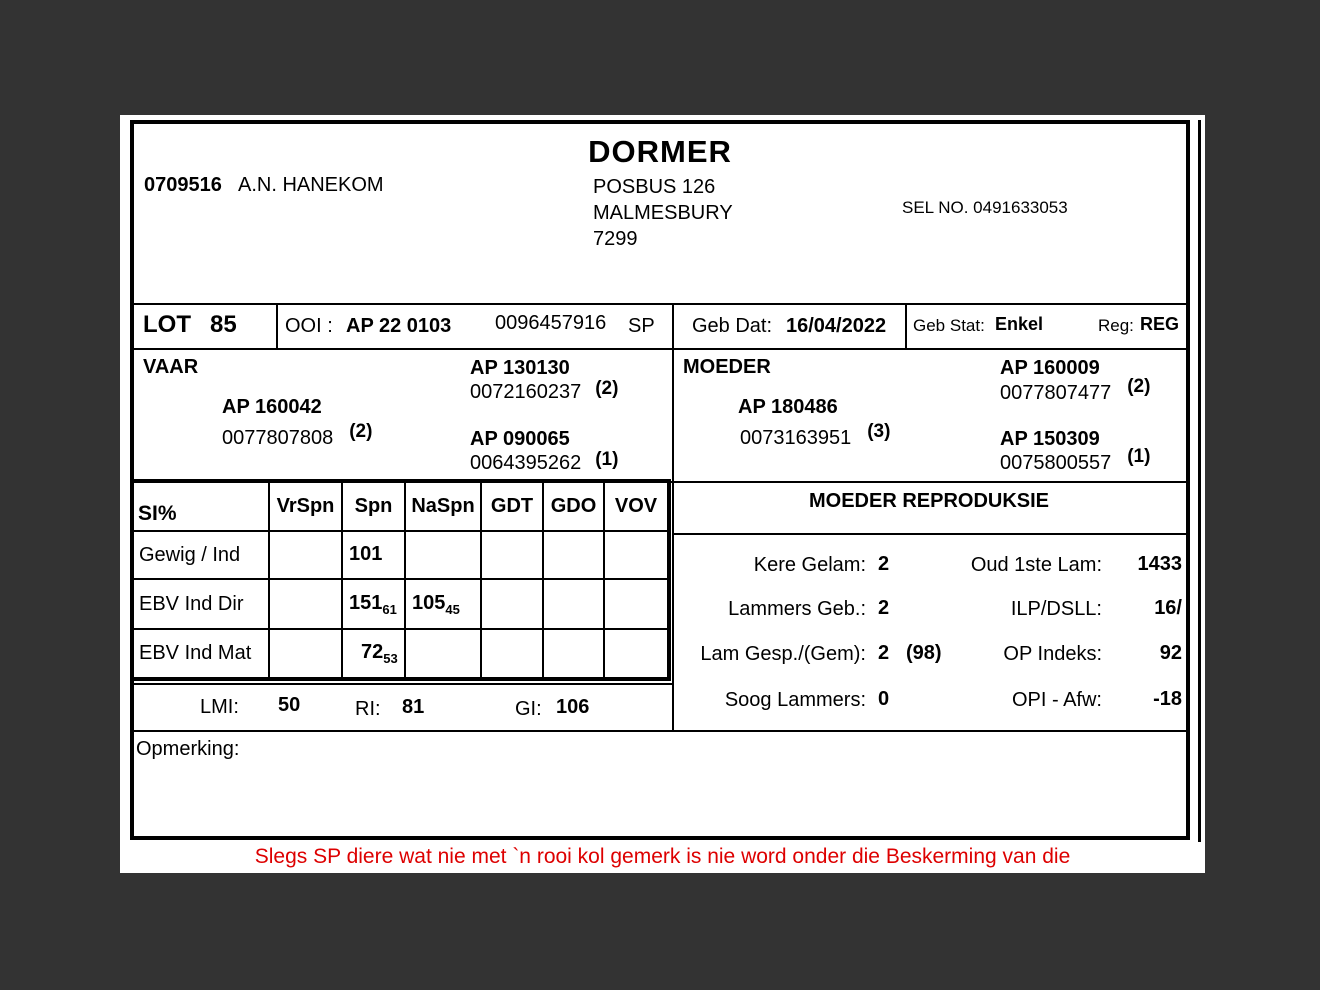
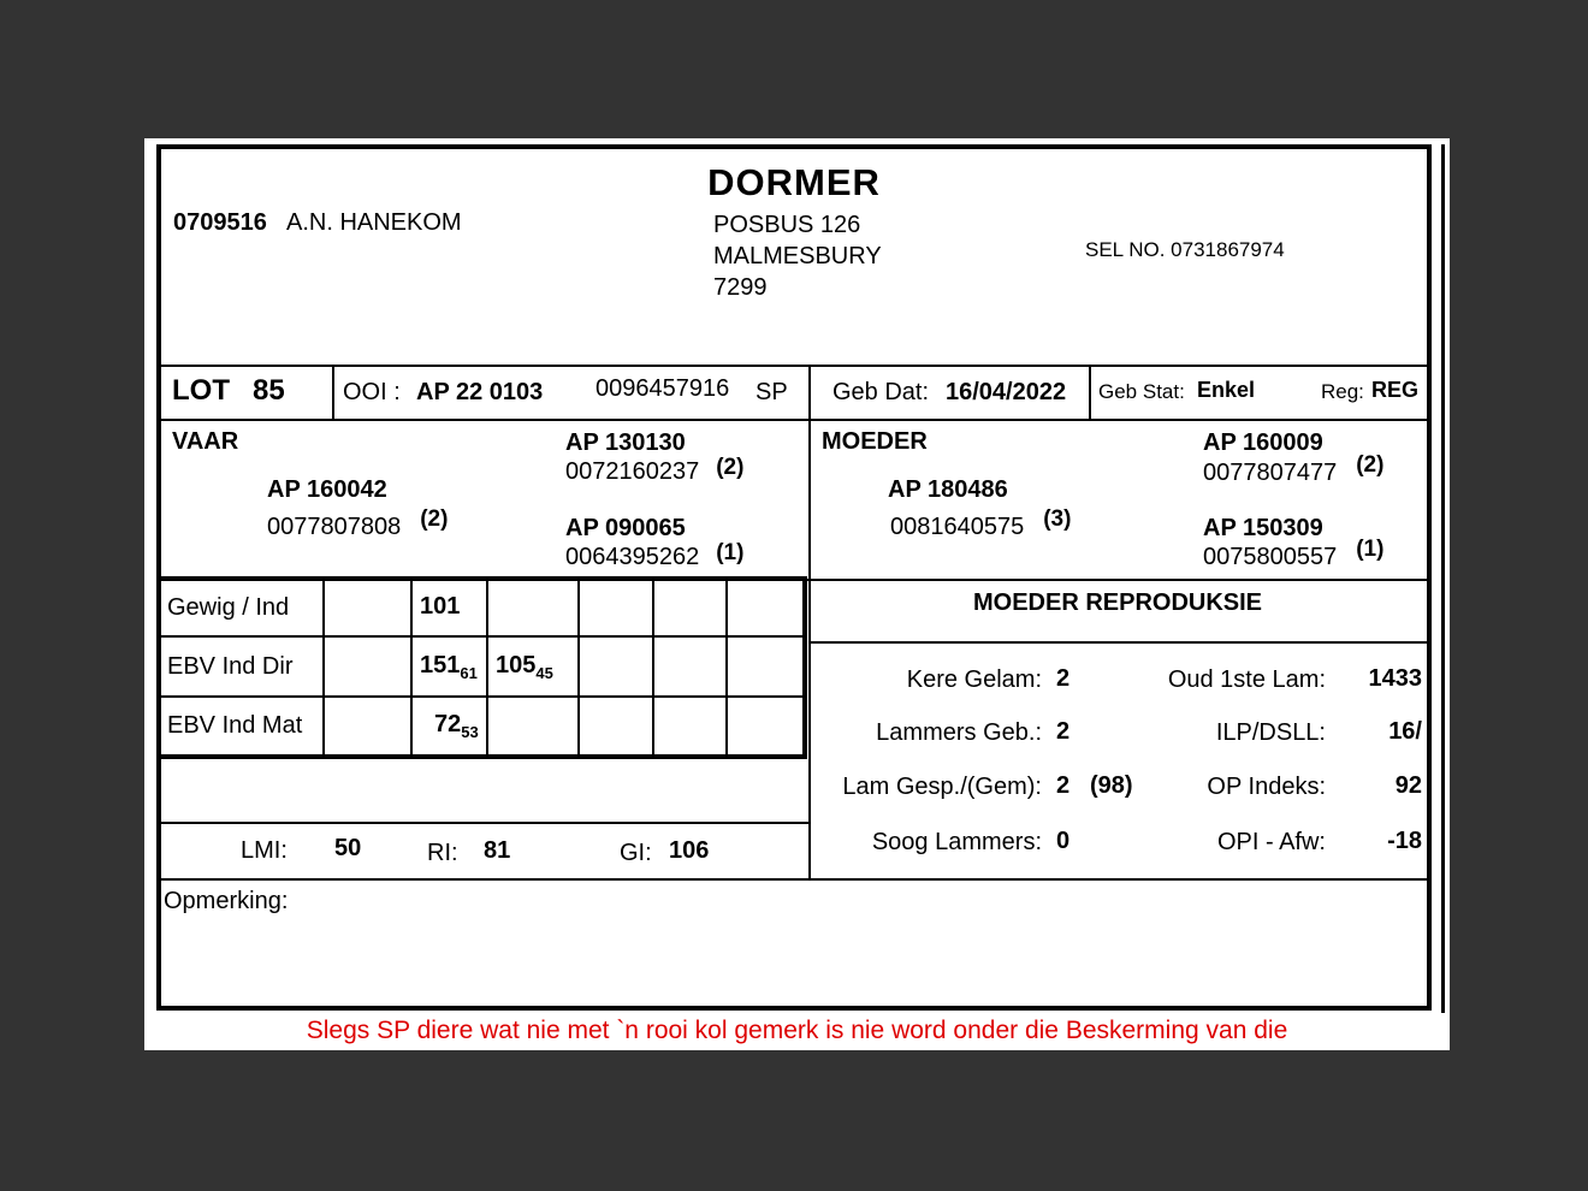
  DORMER
  0709516
  A.N. HANEKOM
  POSBUS 126
  MALMESBURY
  7299
- SEL NO. 0491633053
+ SEL NO. 0731867974
  LOT
  85
  OOI :
  AP 22 0103
  0096457916
  SP
  Geb Dat:
  16/04/2022
  Geb Stat:
  Enkel
  Reg:
  REG
  VAAR
  AP 160042
  0077807808 (2)
  AP 130130
  0072160237 (2)
  AP 090065
  0064395262 (1)
  MOEDER
  AP 180486
- 0073163951 (3)
+ 0081640575 (3)
  AP 160009
  0077807477 (2)
  AP 150309
  0075800557 (1)
- SI%	VrSpn	Spn	NaSpn	GDT	GDO	VOV
  Gewig / Ind		101
  EBV Ind Dir		15161	10545
  EBV Ind Mat		7253
  MOEDER REPRODUKSIE
  Kere Gelam:
  2
  Oud 1ste Lam:
  1433
  Lammers Geb.:
  2
  ILP/DSLL:
  16/
  Lam Gesp./(Gem):
  2
  (98)
  OP Indeks:
  92
  Soog Lammers:
  0
  OPI - Afw:
  -18
  LMI:
  50
  RI:
  81
  GI:
  106
  Opmerking:
  Slegs SP diere wat nie met `n rooi kol gemerk is nie word onder die Beskerming van die
